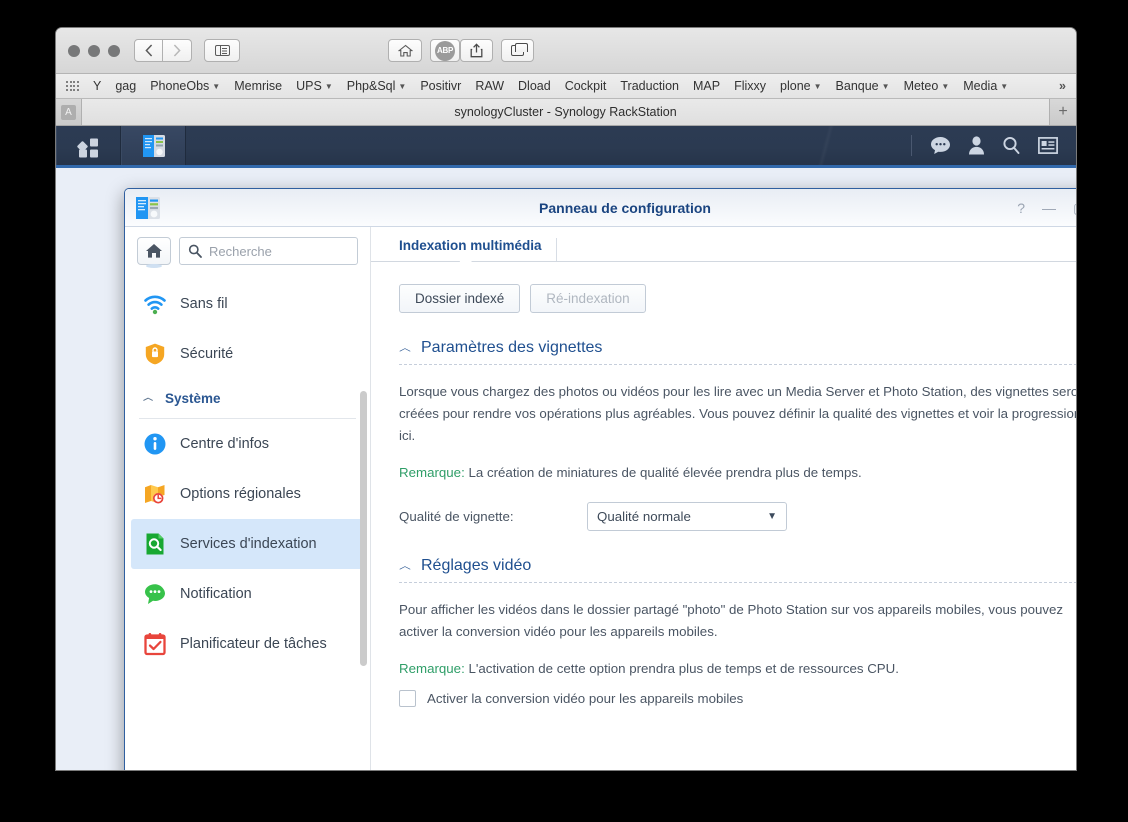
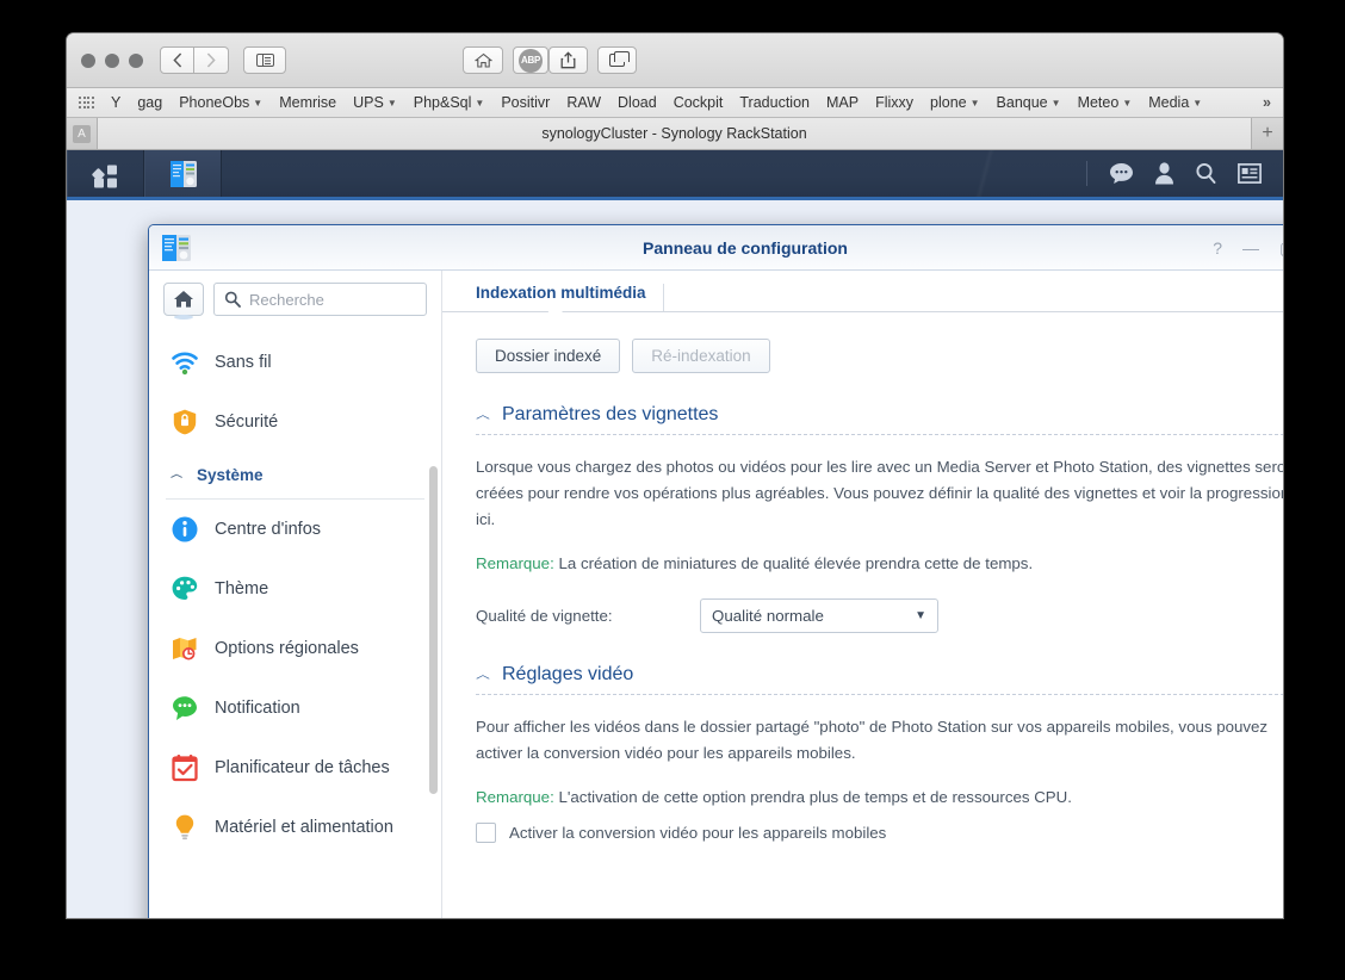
  ABP
  Y
  gag
  PhoneObs
  ▼
  Memrise
  UPS
  ▼
  Php&Sql
  ▼
  Positivr
  RAW
  Dload
  Cockpit
  Traduction
  MAP
  Flixxy
  plone
  ▼
  Banque
  ▼
  Meteo
  ▼
  Media
  ▼
  »
  A
  synologyCluster - Synology RackStation
  +
  Panneau de configuration
  ?
  —
  Recherche
  Sans fil
  Sécurité
  ︿
  Système
  Centre d'infos
+ Thème
  Options régionales
- Services d'indexation
  Notification
  Planificateur de tâches
+ Matériel et alimentation
  Indexation multimédia
  Dossier indexé
  Ré-indexation
  ︿
  Paramètres des vignettes
  Lorsque vous chargez des photos ou vidéos pour les lire avec un Media Server et Photo Station, des vignettes sero créées pour rendre vos opérations plus agréables. Vous pouvez définir la qualité des vignettes et voir la progressio ici.
- Remarque: La création de miniatures de qualité élevée prendra plus de temps.
+ Remarque: La création de miniatures de qualité élevée prendra cette de temps.
  Qualité de vignette:
  Qualité normale
  ▼
  ︿
  Réglages vidéo
  Pour afficher les vidéos dans le dossier partagé "photo" de Photo Station sur vos appareils mobiles, vous pouvez activer la conversion vidéo pour les appareils mobiles.
  Remarque: L'activation de cette option prendra plus de temps et de ressources CPU.
  Activer la conversion vidéo pour les appareils mobiles
